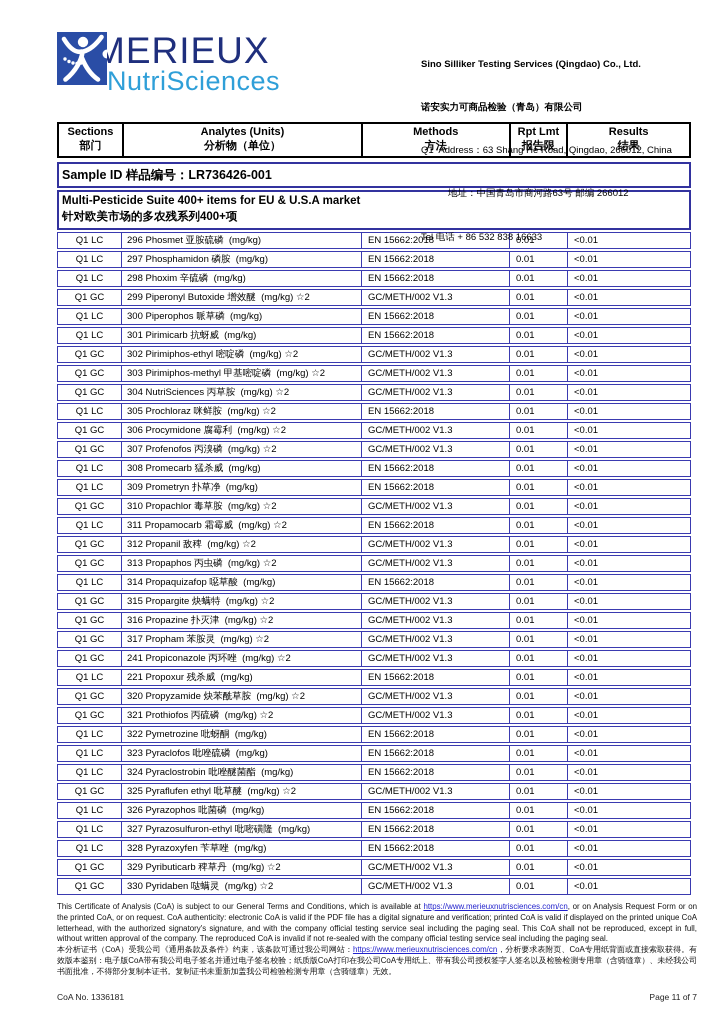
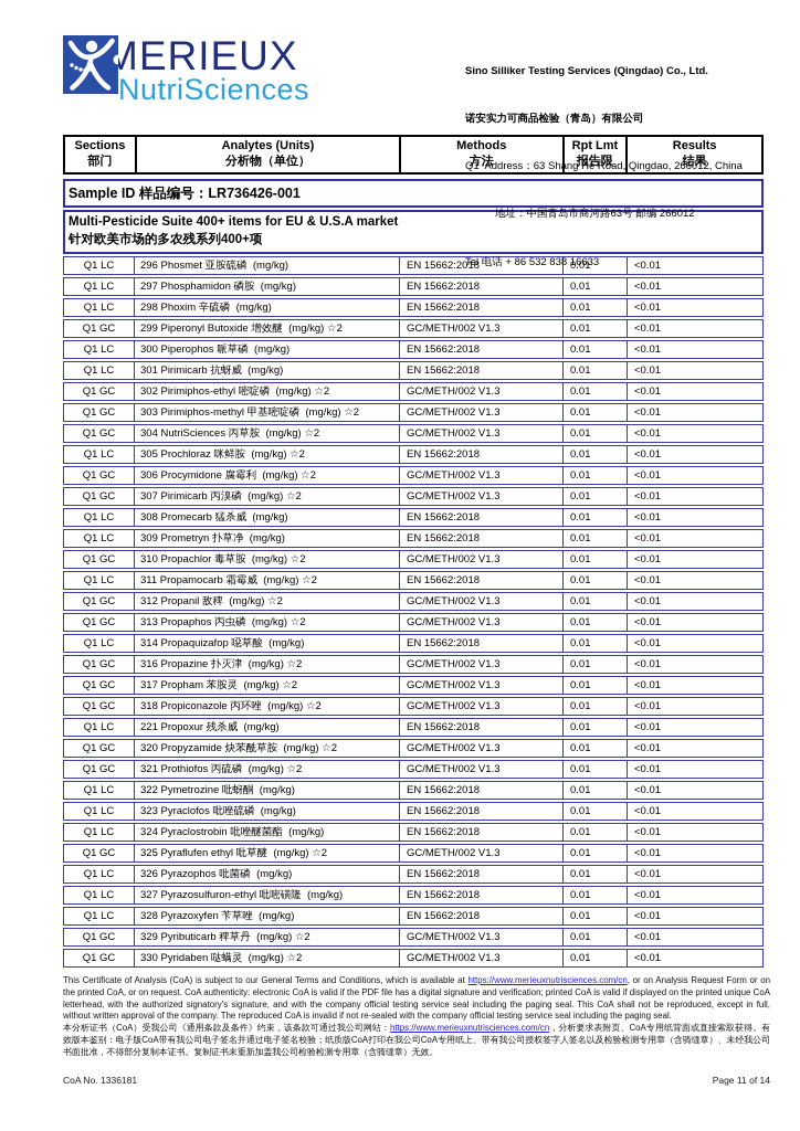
  MERIEUX
  NutriSciences
  Sino Silliker Testing Services (Qingdao) Co., Ltd.
  诺安实力可商品检验（青岛）有限公司
  Q1 Address：63 Shang He Road, Qingdao, 266012, China
  地址：中国青岛市商河路63号 邮编 266012
  Tel 电话 + 86 532 838 16633
  Sections 部门	Analytes (Units) 分析物（单位）	Methods 方法	Rpt Lmt 报告限	Results 结果
  Sample ID 样品编号：LR736426-001
  Multi-Pesticide Suite 400+ items for EU & U.S.A market
  针对欧美市场的多农残系列400+项
  Q1 LC	296 Phosmet 亚胺硫磷 (mg/kg)	EN 15662:2018	0.01	<0.01
  Q1 LC	297 Phosphamidon 磷胺 (mg/kg)	EN 15662:2018	0.01	<0.01
  Q1 LC	298 Phoxim 辛硫磷 (mg/kg)	EN 15662:2018	0.01	<0.01
  Q1 GC	299 Piperonyl Butoxide 增效醚 (mg/kg) ☆2	GC/METH/002 V1.3	0.01	<0.01
  Q1 LC	300 Piperophos 哌草磷 (mg/kg)	EN 15662:2018	0.01	<0.01
  Q1 LC	301 Pirimicarb 抗蚜威 (mg/kg)	EN 15662:2018	0.01	<0.01
  Q1 GC	302 Pirimiphos-ethyl 嘧啶磷 (mg/kg) ☆2	GC/METH/002 V1.3	0.01	<0.01
  Q1 GC	303 Pirimiphos-methyl 甲基嘧啶磷 (mg/kg) ☆2	GC/METH/002 V1.3	0.01	<0.01
  Q1 GC	304 NutriSciences 丙草胺 (mg/kg) ☆2	GC/METH/002 V1.3	0.01	<0.01
  Q1 LC	305 Prochloraz 咪鲜胺 (mg/kg) ☆2	EN 15662:2018	0.01	<0.01
  Q1 GC	306 Procymidone 腐霉利 (mg/kg) ☆2	GC/METH/002 V1.3	0.01	<0.01
- Q1 GC	307 Profenofos 丙溴磷 (mg/kg) ☆2	GC/METH/002 V1.3	0.01	<0.01
+ Q1 GC	307 Pirimicarb 丙溴磷 (mg/kg) ☆2	GC/METH/002 V1.3	0.01	<0.01
  Q1 LC	308 Promecarb 猛杀威 (mg/kg)	EN 15662:2018	0.01	<0.01
  Q1 LC	309 Prometryn 扑草净 (mg/kg)	EN 15662:2018	0.01	<0.01
  Q1 GC	310 Propachlor 毒草胺 (mg/kg) ☆2	GC/METH/002 V1.3	0.01	<0.01
  Q1 LC	311 Propamocarb 霜霉威 (mg/kg) ☆2	EN 15662:2018	0.01	<0.01
  Q1 GC	312 Propanil 敌稗 (mg/kg) ☆2	GC/METH/002 V1.3	0.01	<0.01
  Q1 GC	313 Propaphos 丙虫磷 (mg/kg) ☆2	GC/METH/002 V1.3	0.01	<0.01
  Q1 LC	314 Propaquizafop 噁草酸 (mg/kg)	EN 15662:2018	0.01	<0.01
- Q1 GC	315 Propargite 炔螨特 (mg/kg) ☆2	GC/METH/002 V1.3	0.01	<0.01
  Q1 GC	316 Propazine 扑灭津 (mg/kg) ☆2	GC/METH/002 V1.3	0.01	<0.01
  Q1 GC	317 Propham 苯胺灵 (mg/kg) ☆2	GC/METH/002 V1.3	0.01	<0.01
- Q1 GC	241 Propiconazole 丙环唑 (mg/kg) ☆2	GC/METH/002 V1.3	0.01	<0.01
+ Q1 GC	318 Propiconazole 丙环唑 (mg/kg) ☆2	GC/METH/002 V1.3	0.01	<0.01
  Q1 LC	221 Propoxur 残杀威 (mg/kg)	EN 15662:2018	0.01	<0.01
  Q1 GC	320 Propyzamide 炔苯酰草胺 (mg/kg) ☆2	GC/METH/002 V1.3	0.01	<0.01
  Q1 GC	321 Prothiofos 丙硫磷 (mg/kg) ☆2	GC/METH/002 V1.3	0.01	<0.01
  Q1 LC	322 Pymetrozine 吡蚜酮 (mg/kg)	EN 15662:2018	0.01	<0.01
  Q1 LC	323 Pyraclofos 吡唑硫磷 (mg/kg)	EN 15662:2018	0.01	<0.01
  Q1 LC	324 Pyraclostrobin 吡唑醚菌酯 (mg/kg)	EN 15662:2018	0.01	<0.01
  Q1 GC	325 Pyraflufen ethyl 吡草醚 (mg/kg) ☆2	GC/METH/002 V1.3	0.01	<0.01
  Q1 LC	326 Pyrazophos 吡菌磷 (mg/kg)	EN 15662:2018	0.01	<0.01
  Q1 LC	327 Pyrazosulfuron-ethyl 吡嘧磺隆 (mg/kg)	EN 15662:2018	0.01	<0.01
  Q1 LC	328 Pyrazoxyfen 苄草唑 (mg/kg)	EN 15662:2018	0.01	<0.01
  Q1 GC	329 Pyributicarb 稗草丹 (mg/kg) ☆2	GC/METH/002 V1.3	0.01	<0.01
  Q1 GC	330 Pyridaben 哒螨灵 (mg/kg) ☆2	GC/METH/002 V1.3	0.01	<0.01
  This Certificate of Analysis (CoA) is subject to our General Terms and Conditions, which is available at https://www.merieuxnutrisciences.com/cn, or on Analysis Request Form or on the printed CoA, or on request. CoA authenticity: electronic CoA is valid if the PDF file has a digital signature and verification; printed CoA is valid if displayed on the printed unique CoA letterhead, with the authorized signatory's signature, and with the company official testing service seal including the paging seal. This CoA shall not be reproduced, except in full, without written approval of the company. The reproduced CoA is invalid if not re-sealed with the company official testing service seal including the paging seal.
  本分析证书（CoA）受我公司《通用条款及条件》约束，该条款可通过我公司网站：https://www.merieuxnutrisciences.com/cn，分析要求表附页、CoA专用纸背面或直接索取获得。有效版本鉴别：电子版CoA带有我公司电子签名并通过电子签名校验；纸质版CoA打印在我公司CoA专用纸上、带有我公司授权签字人签名以及检验检测专用章（含骑缝章）、未经我公司书面批准，不得部分复制本证书。复制证书未重新加盖我公司检验检测专用章（含骑缝章）无效。
  CoA No. 1336181
- Page 11 of 7
+ Page 11 of 14
